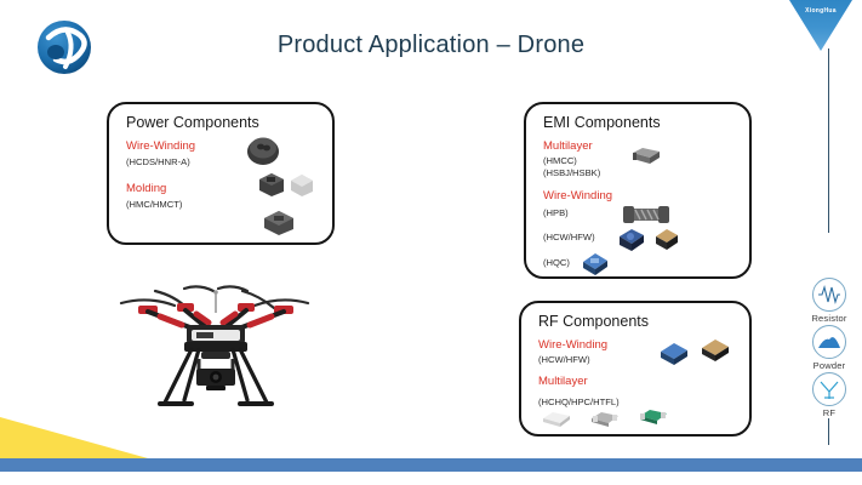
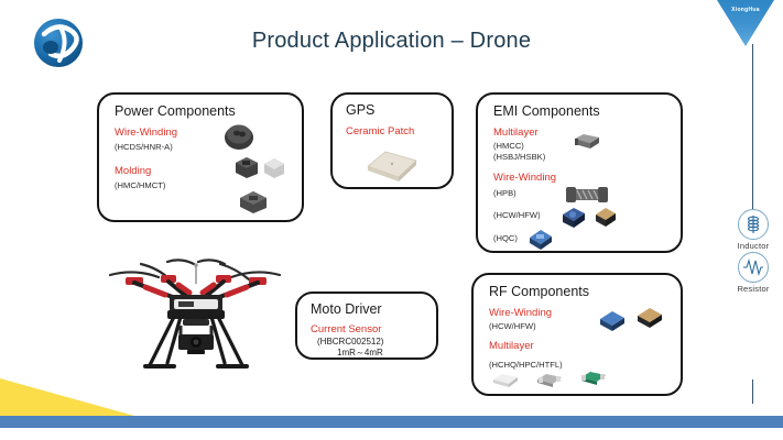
  Product Application – Drone
+ Inductor
  Resistor
- Powder
- RF
  Power Components
  Wire-Winding
  (HCDS/HNR-A)
  Molding
  (HMC/HMCT)
+ GPS
+ Ceramic Patch
  EMI Components
  Multilayer
  (HMCC)
  (HSBJ/HSBK)
  Wire-Winding
  (HPB)
  (HCW/HFW)
  (HQC)
+ Moto Driver
+ Current Sensor
+ (HBCRC002512)
+ 1mR～4mR
  RF Components
  Wire-Winding
  (HCW/HFW)
  Multilayer
  (HCHQ/HPC/HTFL)
